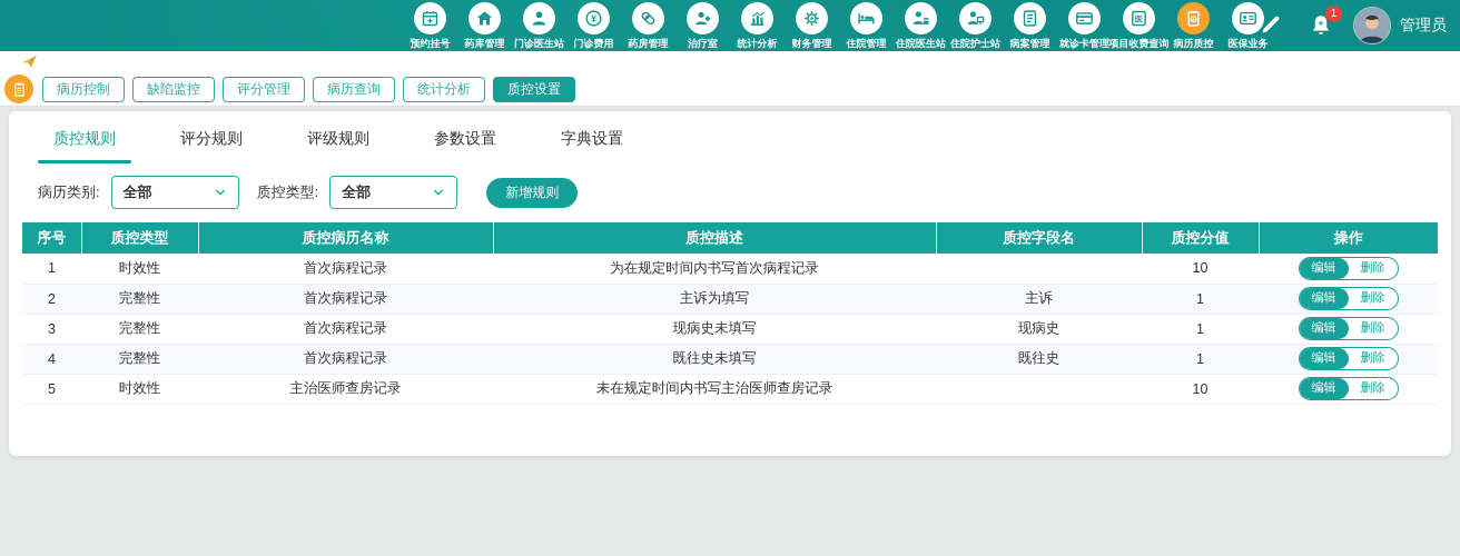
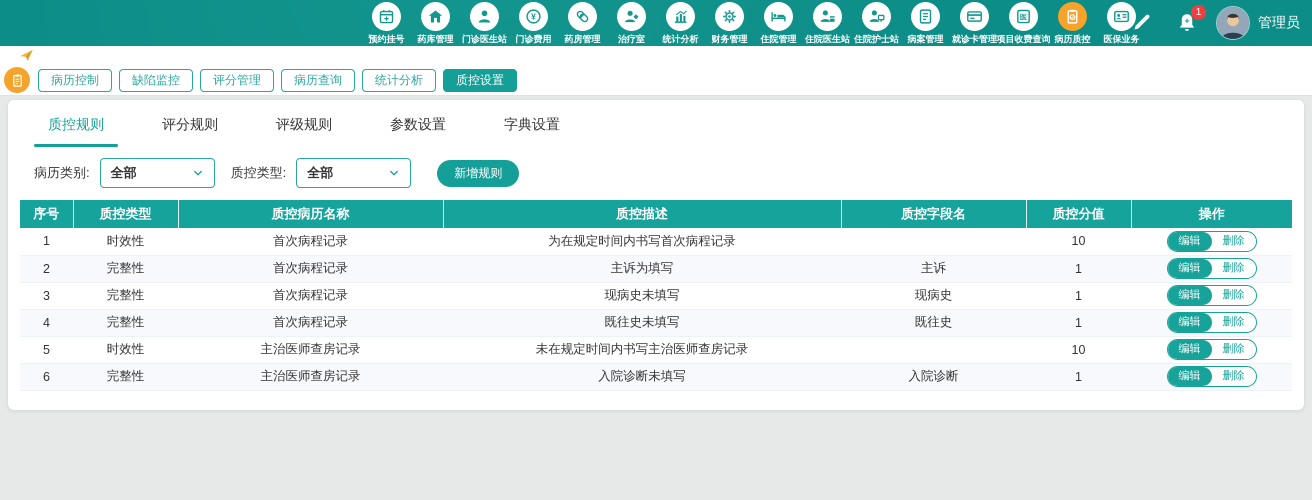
  预约挂号
  药库管理
  门诊医生站
  ¥
  门诊费用
  药房管理
  治疗室
  统计分析
  财务管理
  住院管理
  住院医生站
  住院护士站
  病案管理
  就诊卡管理
  医
  项目收费查询
  病历质控
  医保业务
  +
  1
  管理员
  病历控制
  缺陷监控
  评分管理
  病历查询
  统计分析
  质控设置
  质控规则
  评分规则
  评级规则
  参数设置
  字典设置
  病历类别:
  全部
  质控类型:
  全部
  新增规则
  序号	质控类型	质控病历名称	质控描述	质控字段名	质控分值	操作
  1	时效性	首次病程记录	为在规定时间内书写首次病程记录		10	编辑 删除
  2	完整性	首次病程记录	主诉为填写	主诉	1	编辑 删除
  3	完整性	首次病程记录	现病史未填写	现病史	1	编辑 删除
  4	完整性	首次病程记录	既往史未填写	既往史	1	编辑 删除
  5	时效性	主治医师查房记录	未在规定时间内书写主治医师查房记录		10	编辑 删除
+ 6	完整性	主治医师查房记录	入院诊断未填写	入院诊断	1	编辑 删除
